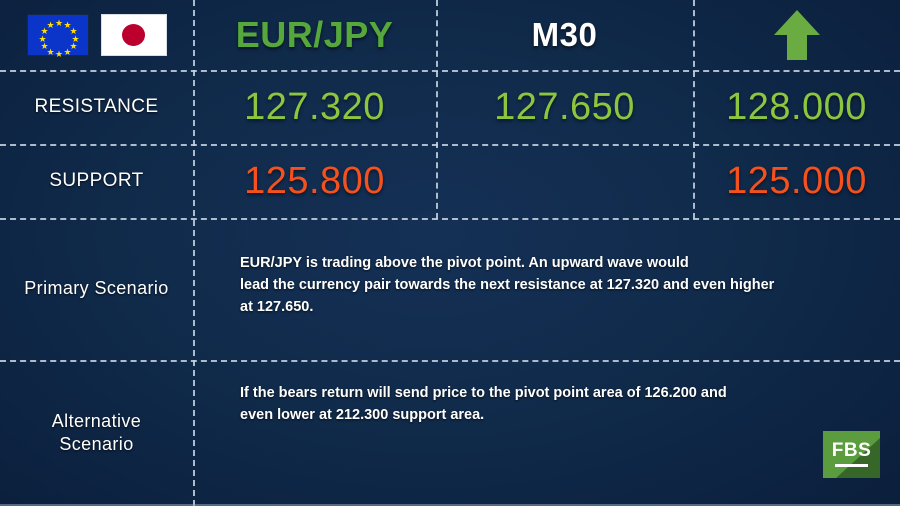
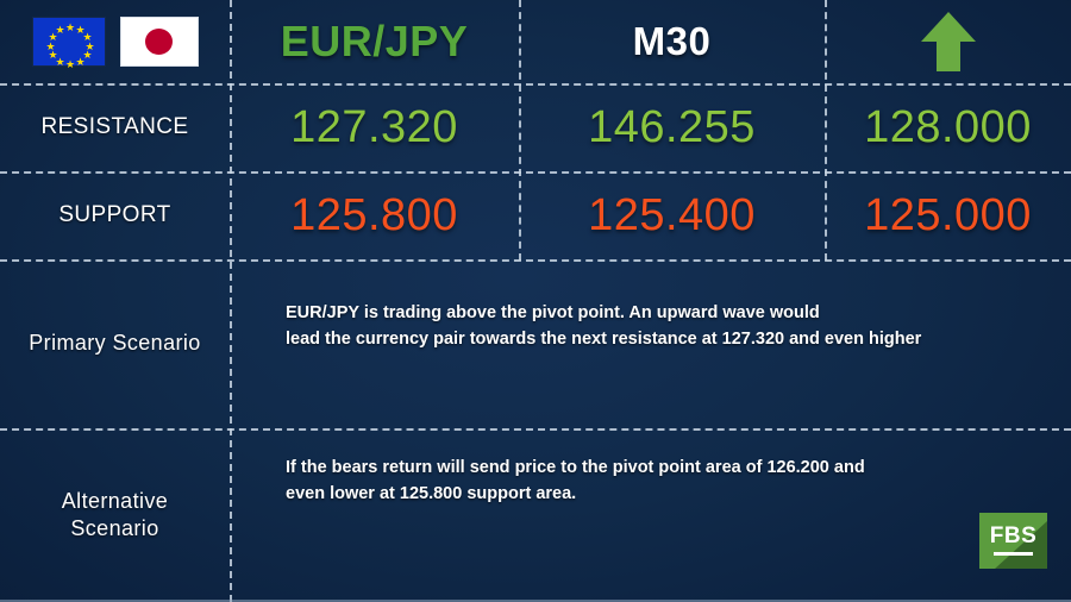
  ★
  ★
  ★
  ★
  ★
  ★
  ★
  ★
  ★
  ★
  ★
  ★
  EUR/JPY
  M30
  RESISTANCE
  127.320
- 127.650
+ 146.255
  128.000
  SUPPORT
  125.800
+ 125.400
  125.000
  Primary Scenario
  EUR/JPY is trading above the pivot point. An upward wave would
  lead the currency pair towards the next resistance at 127.320 and even higher
- at 127.650.
  Alternative
  Scenario
  If the bears return will send price to the pivot point area of 126.200 and
- even lower at 212.300 support area.
+ even lower at 125.800 support area.
  FBS
